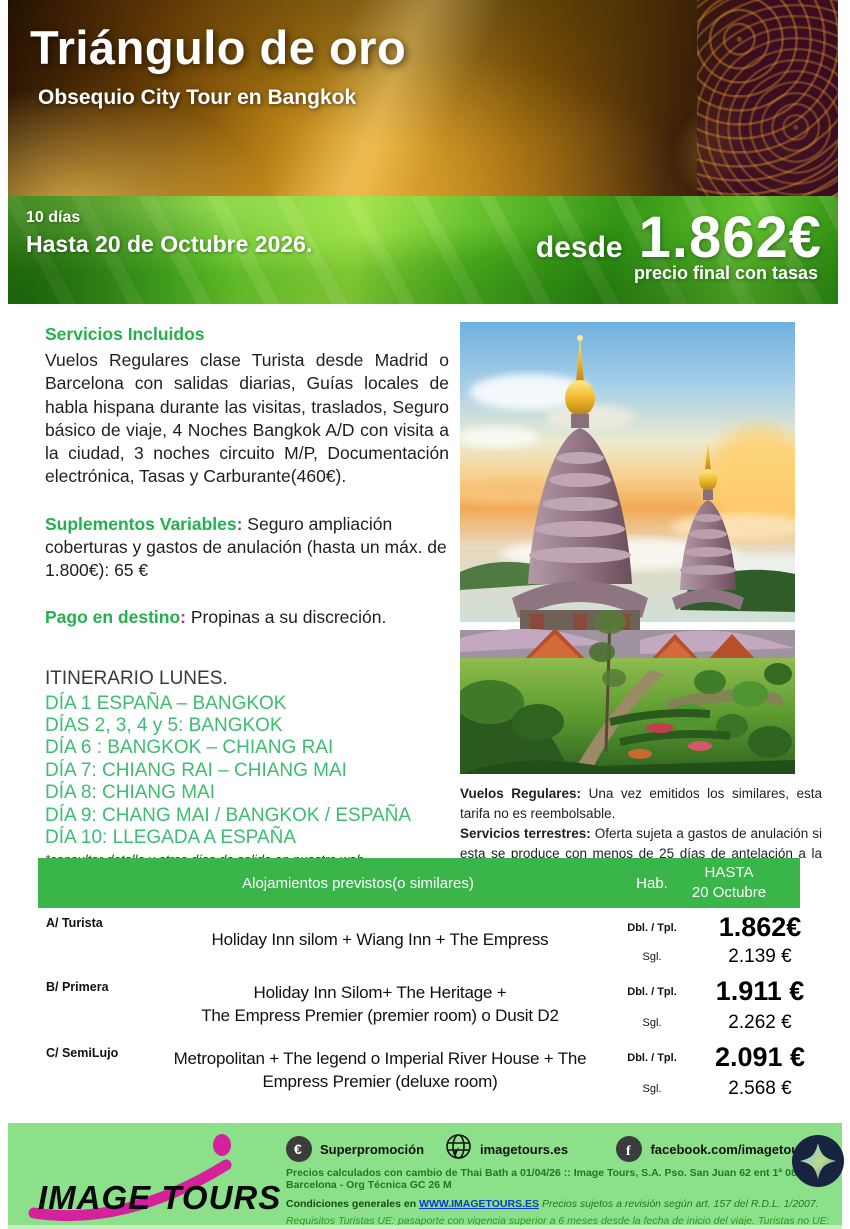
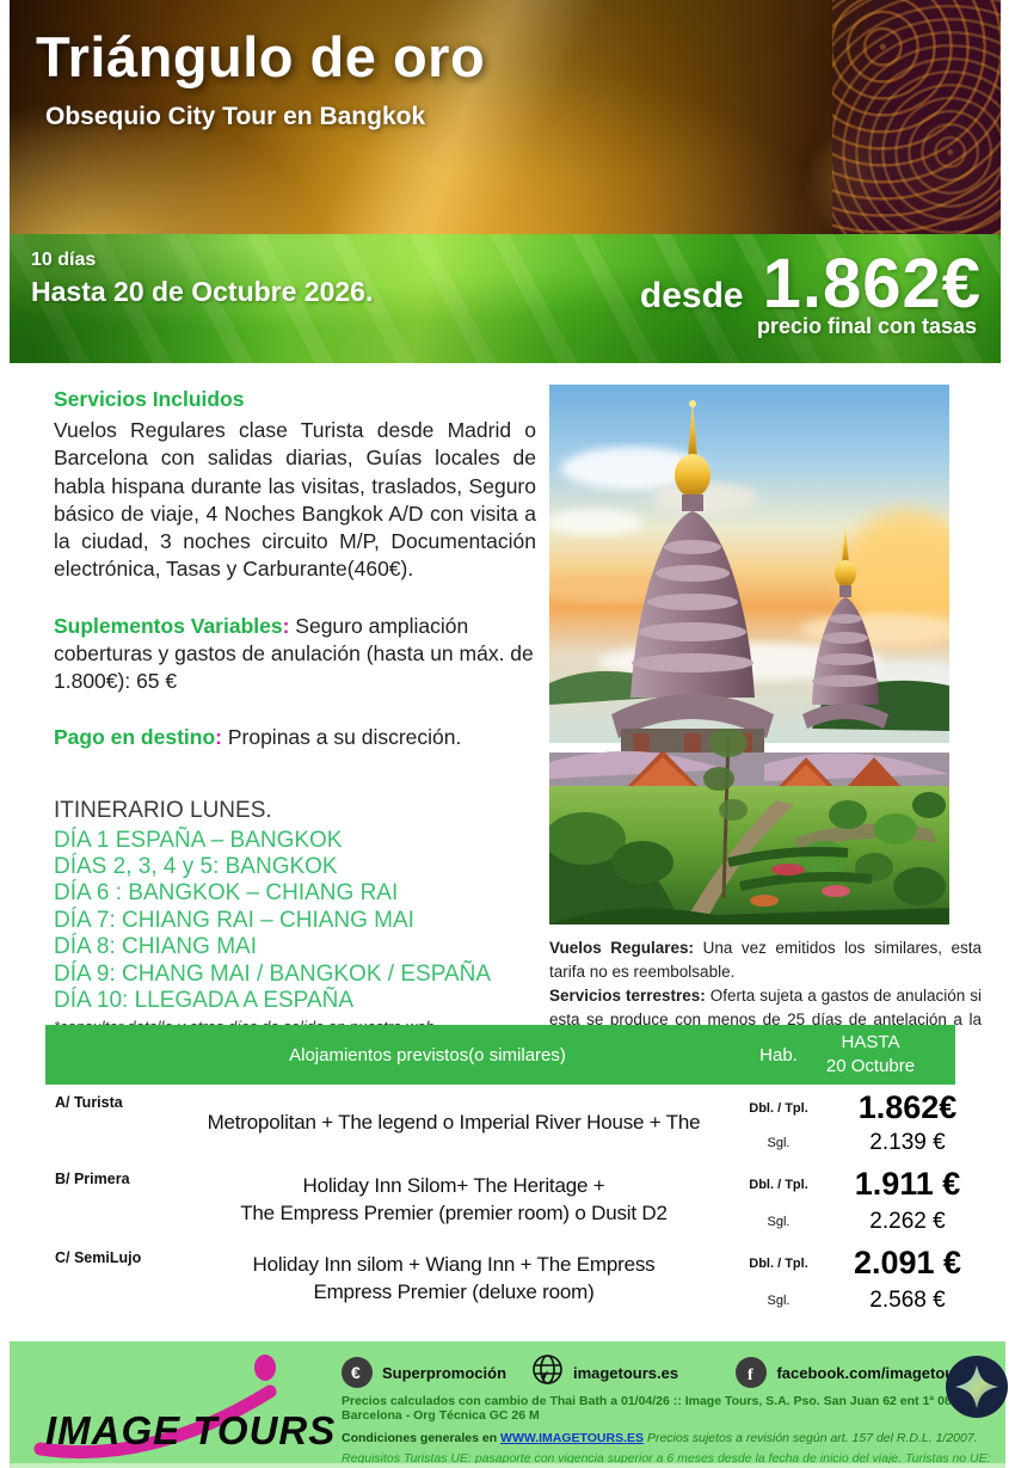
  Triángulo de oro
  Obsequio City Tour en Bangkok
  10 días
  Hasta 20 de Octubre 2026.
  desde
  1.862€
  precio final con tasas
  Servicios Incluidos
  Vuelos Regulares clase Turista desde Madrid o Barcelona con salidas diarias, Guías locales de habla hispana durante las visitas, traslados, Seguro básico de viaje, 4 Noches Bangkok A/D con visita a la ciudad, 3 noches circuito M/P, Documentación electrónica, Tasas y Carburante(460€).
  Suplementos Variables: Seguro ampliación coberturas y gastos de anulación (hasta un máx. de 1.800€): 65 €
  Pago en destino: Propinas a su discreción.
  ITINERARIO LUNES.
  DÍA 1 ESPAÑA – BANGKOK
  DÍAS 2, 3, 4 y 5: BANGKOK
  DÍA 6 : BANGKOK – CHIANG RAI
  DÍA 7: CHIANG RAI – CHIANG MAI
  DÍA 8: CHIANG MAI
  DÍA 9: CHANG MAI / BANGKOK / ESPAÑA
  DÍA 10: LLEGADA A ESPAÑA
  Vuelos Regulares: Una vez emitidos los similares, esta tarifa no es reembolsable.
  Servicios terrestres: Oferta sujeta a gastos de anulación si esta se produce con menos de 25 días de antelación a la
  Alojamientos previstos(o similares)
  Hab.
  HASTA
  20 Octubre
  A/ Turista
- Holiday Inn silom + Wiang Inn + The Empress
+ Metropolitan + The legend o Imperial River House + The
  Dbl. / Tpl.
  1.862€
  Sgl.
  2.139 €
  B/ Primera
  Holiday Inn Silom+ The Heritage +
  The Empress Premier (premier room) o Dusit D2
  Dbl. / Tpl.
  1.911 €
  Sgl.
  2.262 €
  C/ SemiLujo
- Metropolitan + The legend o Imperial River House + The
+ Holiday Inn silom + Wiang Inn + The Empress
  Empress Premier (deluxe room)
  Dbl. / Tpl.
  2.091 €
  Sgl.
  2.568 €
  IMAGE TOURS
  €
  Superpromoción
  imagetours.es
  f
  facebook.com/imageto
  Precios calculados con cambio de Thai Bath a 01/04/26 :: Image Tours, S.A. Pso. San Juan 62 ent 1ª 08 Barcelona - Org Técnica GC 26 M
  Condiciones generales en WWW.IMAGETOURS.ES Precios sujetos a revisión según art. 157 del R.D.L. 1/2007.
  Requisitos Turistas UE: pasaporte con vigencia superior a 6 meses desde la fecha de inicio del viaje. Turistas no UE:
